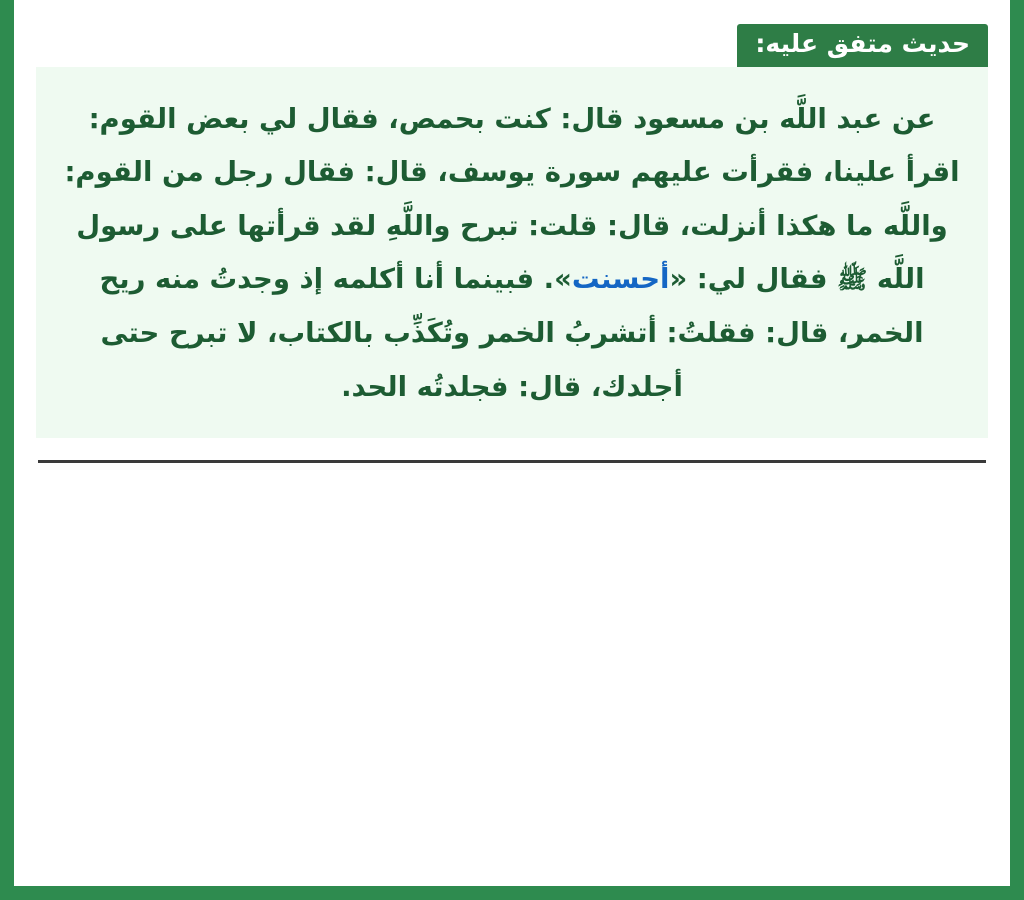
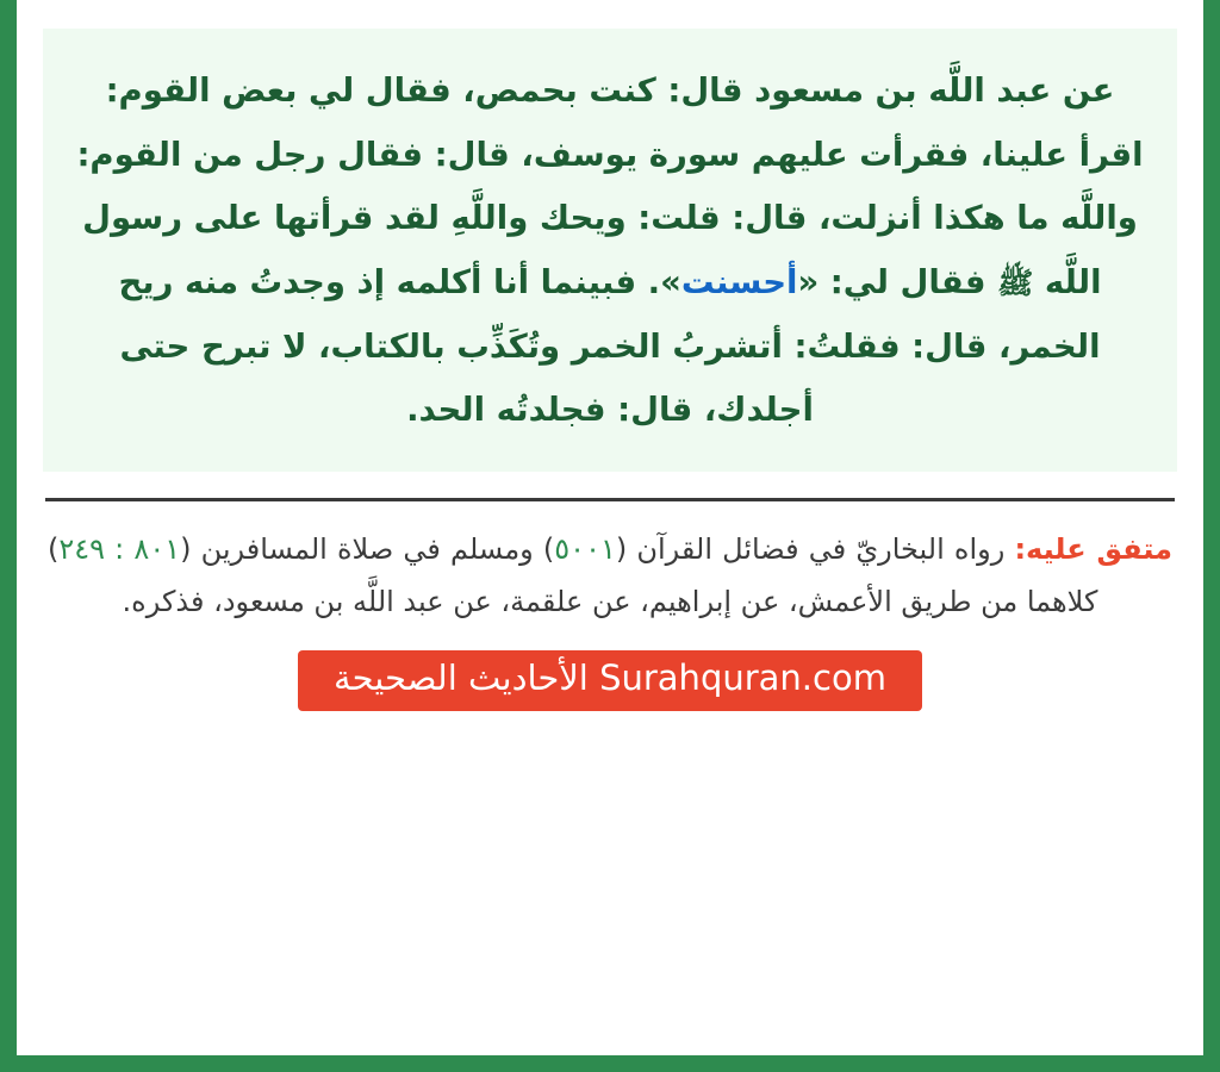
- حديث متفق عليه:
- عن عبد اللَّه بن مسعود قال: كنت بحمص، فقال لي بعض القوم: اقرأ علينا، فقرأت عليهم سورة يوسف، قال: فقال رجل من القوم: واللَّه ما هكذا أنزلت، قال: قلت: تبرح واللَّهِ لقد قرأتها على رسول اللَّه ﷺ فقال لي: «أحسنت». فبينما أنا أكلمه إذ وجدتُ منه ريح الخمر، قال: فقلتُ: أتشربُ الخمر وتُكَذِّب بالكتاب، لا تبرح حتى أجلدك، قال: فجلدتُه الحد.
+ عن عبد اللَّه بن مسعود قال: كنت بحمص، فقال لي بعض القوم: اقرأ علينا، فقرأت عليهم سورة يوسف، قال: فقال رجل من القوم: واللَّه ما هكذا أنزلت، قال: قلت: ويحك واللَّهِ لقد قرأتها على رسول اللَّه ﷺ فقال لي: «أحسنت». فبينما أنا أكلمه إذ وجدتُ منه ريح الخمر، قال: فقلتُ: أتشربُ الخمر وتُكَذِّب بالكتاب، لا تبرح حتى أجلدك، قال: فجلدتُه الحد.
+ متفق عليه: رواه البخاريّ في فضائل القرآن (٥٠٠١) ومسلم في صلاة المسافرين (٨٠١ : ٢٤٩) كلاهما من طريق الأعمش، عن إبراهيم، عن علقمة، عن عبد اللَّه بن مسعود، فذكره.
+ Surahquran.com الأحاديث الصحيحة
